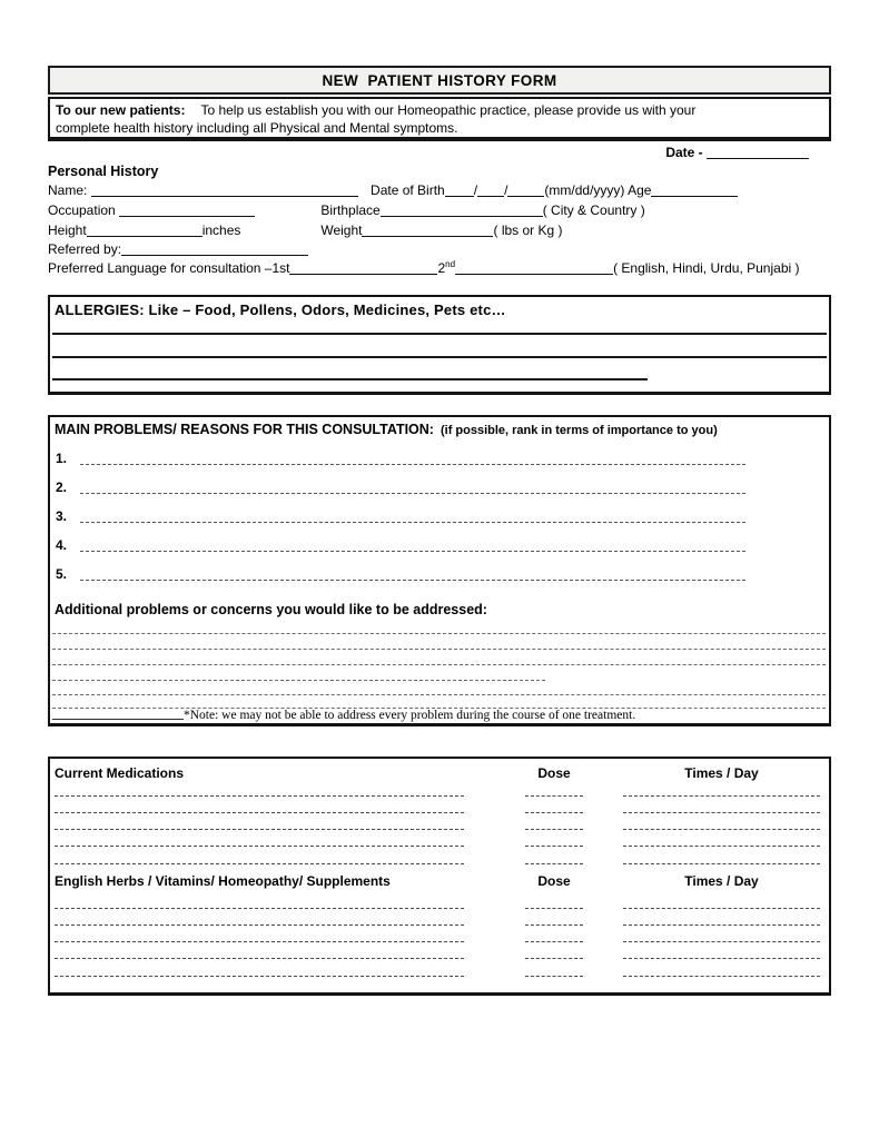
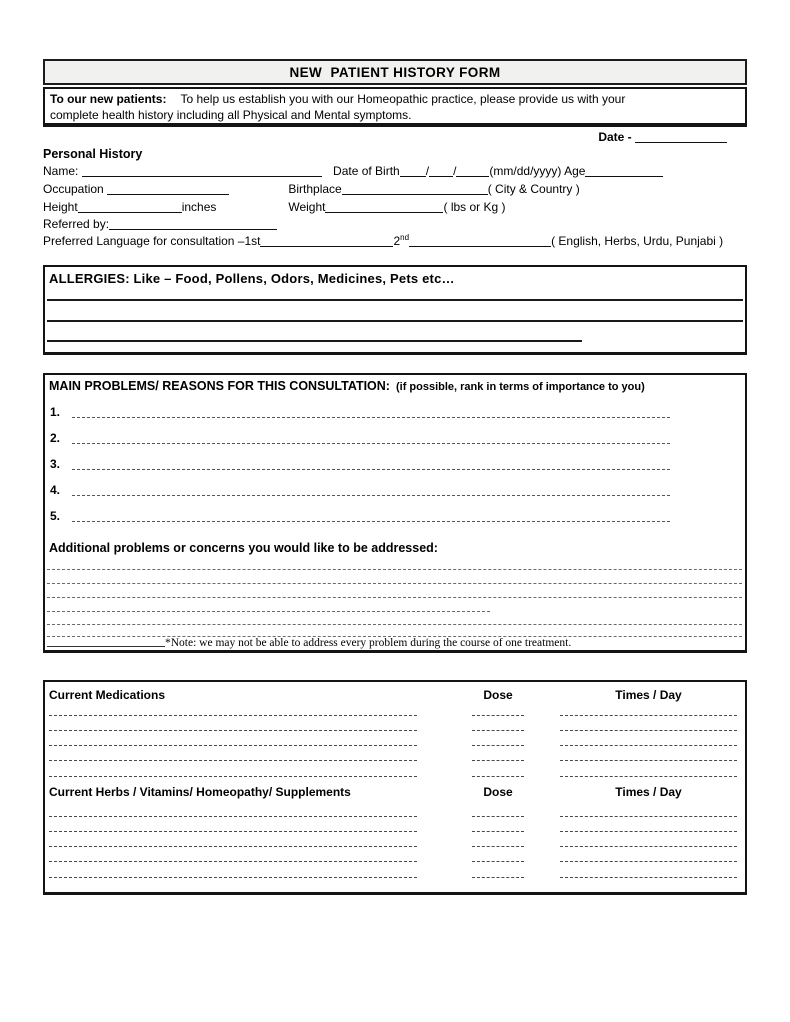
  NEW PATIENT HISTORY FORM
  To our new patients: To help us establish you with our Homeopathic practice, please provide us with your
  complete health history including all Physical and Mental symptoms.
  Date -
  Personal History
  Name: Date of Birth / / (mm/dd/yyyy) Age
  Occupation Birthplace ( City & Country )
  Height inches Weight ( lbs or Kg )
  Referred by:
- Preferred Language for consultation –1st 2nd ( English, Hindi, Urdu, Punjabi )
+ Preferred Language for consultation –1st 2nd ( English, Herbs, Urdu, Punjabi )
  ALLERGIES: Like – Food, Pollens, Odors, Medicines, Pets etc…
  MAIN PROBLEMS/ REASONS FOR THIS CONSULTATION: (if possible, rank in terms of importance to you)
  1.
  2.
  3.
  4.
  5.
  Additional problems or concerns you would like to be addressed:
  *Note: we may not be able to address every problem during the course of one treatment.
  Current Medications
  Dose
  Times / Day
- English Herbs / Vitamins/ Homeopathy/ Supplements
+ Current Herbs / Vitamins/ Homeopathy/ Supplements
  Dose
  Times / Day
